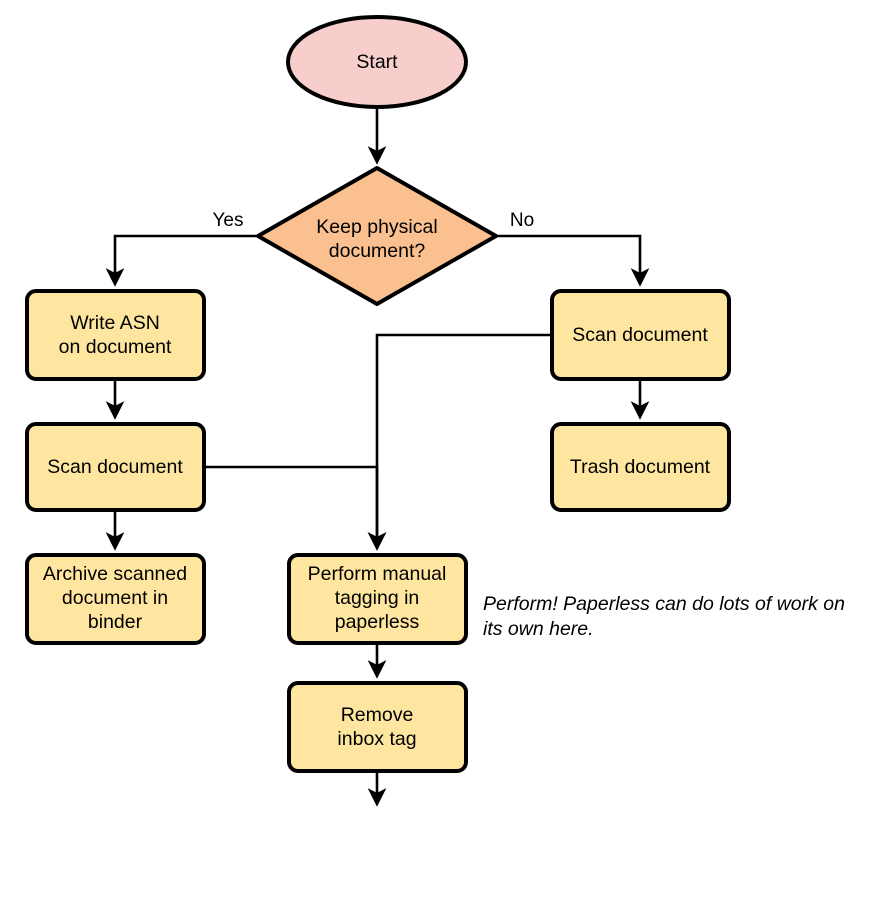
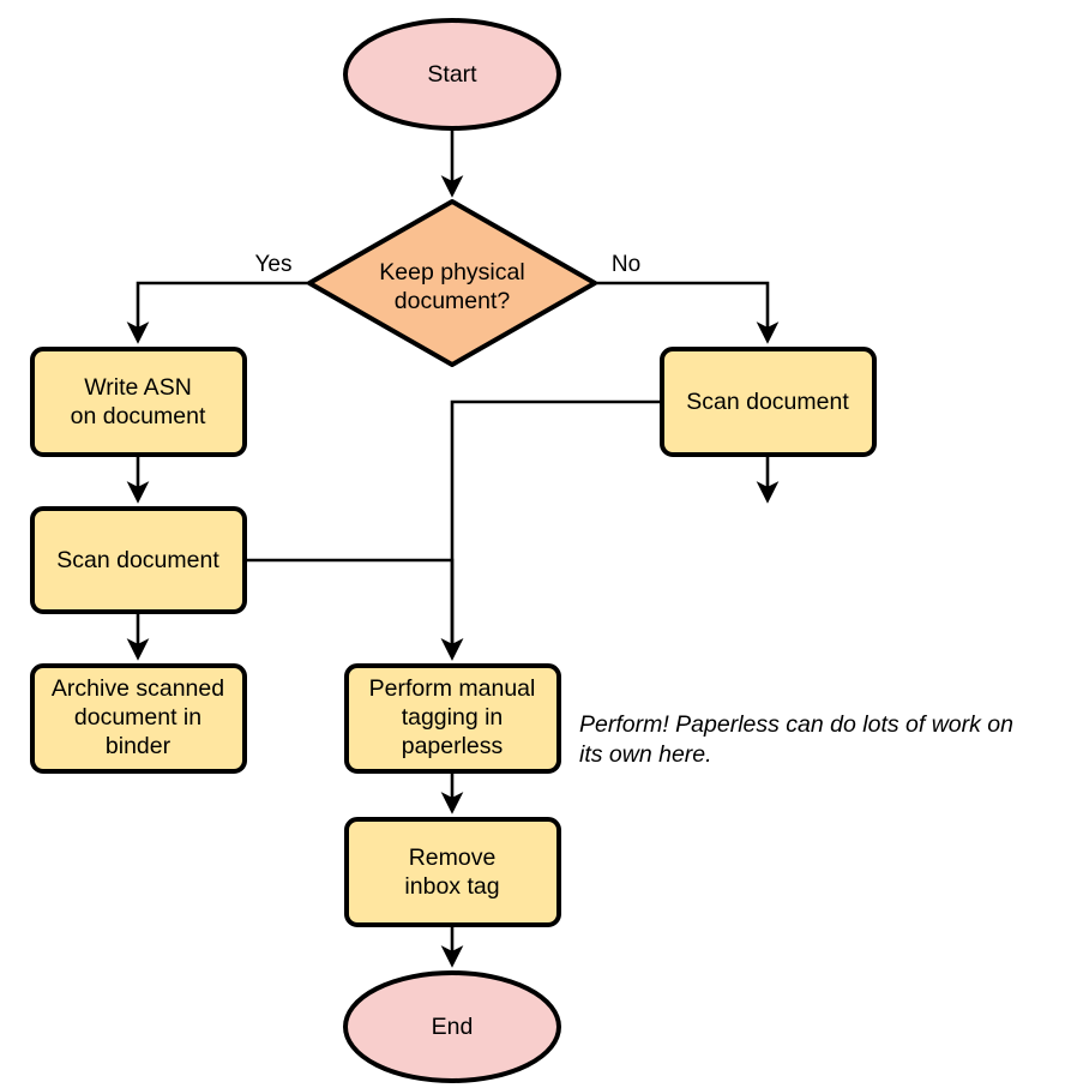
  Yes
  No
  Start
  Keep physical
  document?
  Write ASN
  on document
  Scan document
  Archive scanned
  document in
  binder
  Scan document
- Trash document
  Perform manual
  tagging in
  paperless
  Remove
  inbox tag
+ End
  Perform! Paperless can do lots of work on
  its own here.
